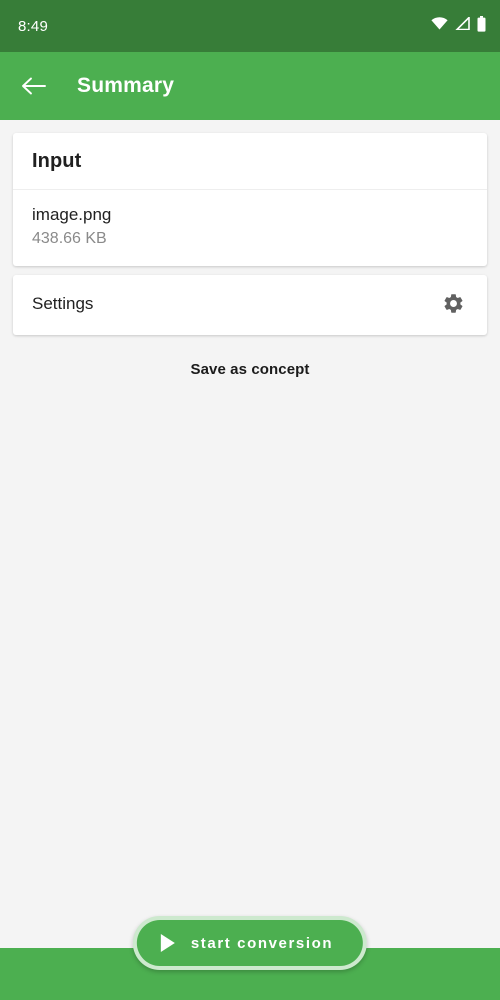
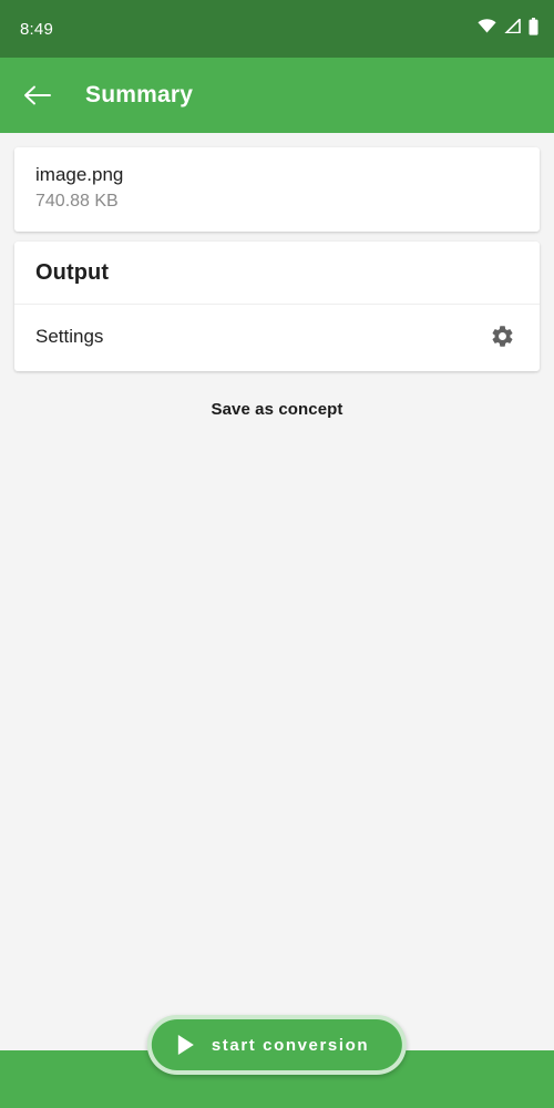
  8:49
  Summary
- Input
  image.png
- 438.66 KB
+ 740.88 KB
+ Output
  Settings
  Save as concept
  start conversion
